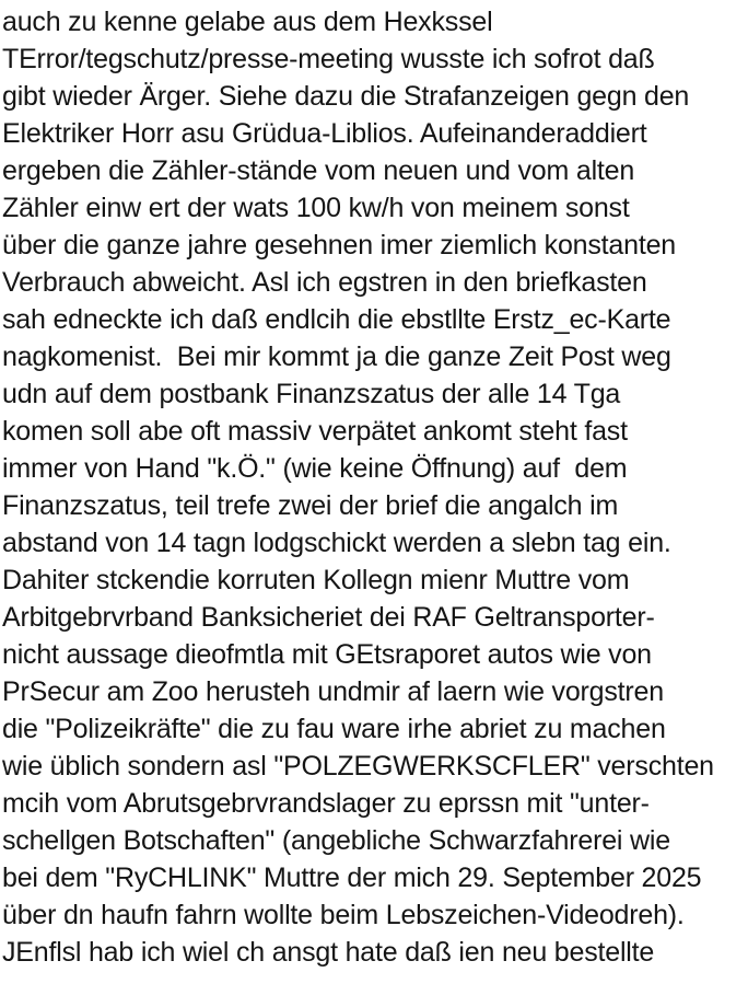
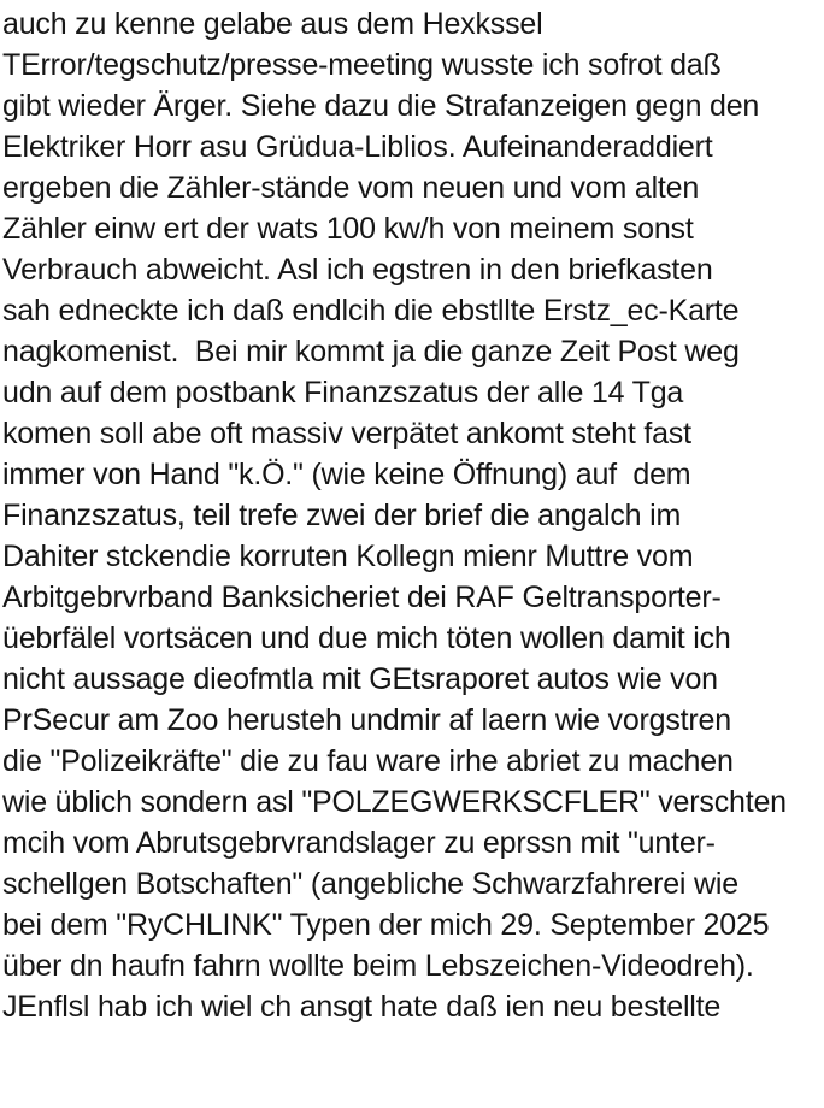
  auch zu kenne gelabe aus dem Hexkssel
  TError/tegschutz/presse-meeting wusste ich sofrot daß
  gibt wieder Ärger. Siehe dazu die Strafanzeigen gegn den
  Elektriker Horr asu Grüdua-Liblios. Aufeinanderaddiert
  ergeben die Zähler-stände vom neuen und vom alten
  Zähler einw ert der wats 100 kw/h von meinem sonst
- über die ganze jahre gesehnen imer ziemlich konstanten
  Verbrauch abweicht. Asl ich egstren in den briefkasten
  sah edneckte ich daß endlcih die ebstllte Erstz_ec-Karte
  nagkomenist. Bei mir kommt ja die ganze Zeit Post weg
  udn auf dem postbank Finanzszatus der alle 14 Tga
  komen soll abe oft massiv verpätet ankomt steht fast
  immer von Hand "k.Ö." (wie keine Öffnung) auf dem
  Finanzszatus, teil trefe zwei der brief die angalch im
- abstand von 14 tagn lodgschickt werden a slebn tag ein.
  Dahiter stckendie korruten Kollegn mienr Muttre vom
  Arbitgebrvrband Banksicheriet dei RAF Geltransporter-
+ üebrfälel vortsäcen und due mich töten wollen damit ich
  nicht aussage dieofmtla mit GEtsraporet autos wie von
  PrSecur am Zoo herusteh undmir af laern wie vorgstren
  die "Polizeikräfte" die zu fau ware irhe abriet zu machen
  wie üblich sondern asl "POLZEGWERKSCFLER" verschten
  mcih vom Abrutsgebrvrandslager zu eprssn mit "unter-
  schellgen Botschaften" (angebliche Schwarzfahrerei wie
- bei dem "RyCHLINK" Muttre der mich 29. September 2025
+ bei dem "RyCHLINK" Typen der mich 29. September 2025
  über dn haufn fahrn wollte beim Lebszeichen-Videodreh).
  JEnflsl hab ich wiel ch ansgt hate daß ien neu bestellte
